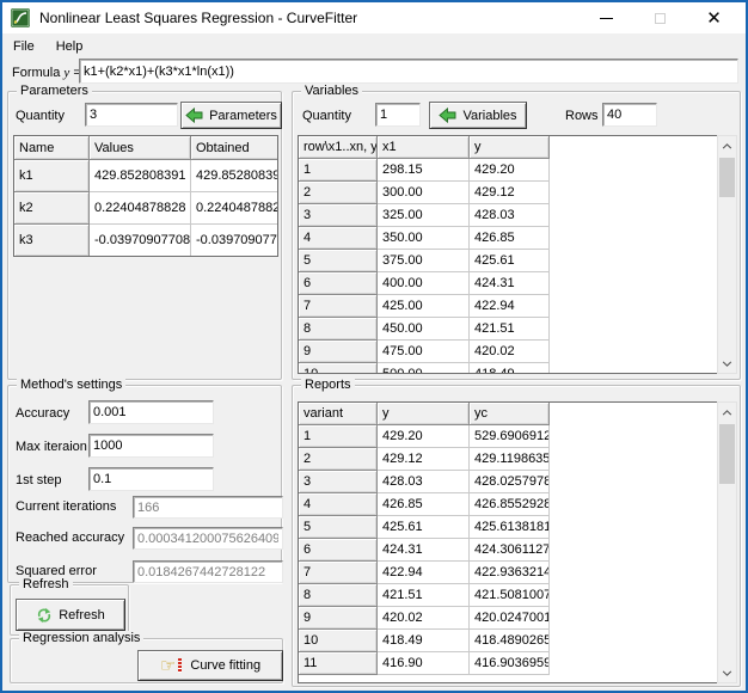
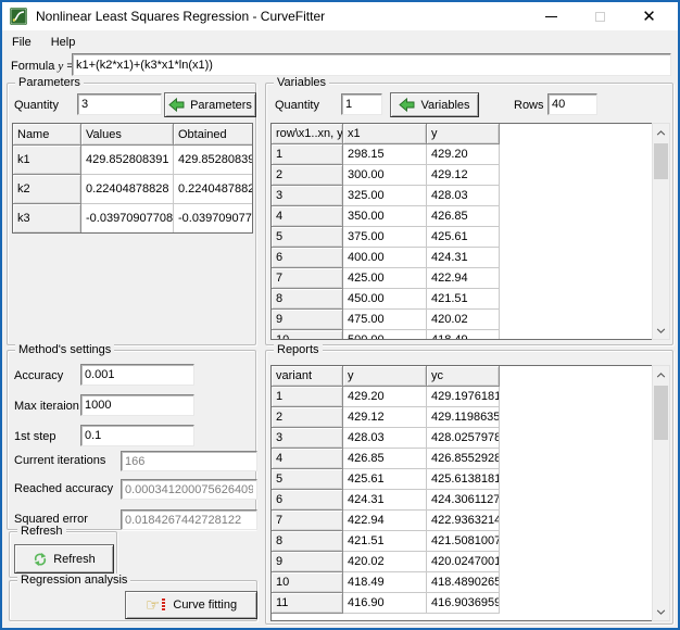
  Nonlinear Least Squares Regression - CurveFitter
  ✕
  File
  Help
  Formula y =
  k1+(k2*x1)+(k3*x1*ln(x1))
  Parameters
  Quantity
  3
  Parameters
  Name
  Values
  Obtained
  k1
  429.852808391
  429.85280839
  k2
  0.22404878828
  0.2240487882
  k3
  -0.03970907708
  -0.039709077
  Variables
  Quantity
  1
  Variables
  Rows
  40
  row\x1..xn, y
  x1
  y
  1
  298.15
  429.20
  2
  300.00
  429.12
  3
  325.00
  428.03
  4
  350.00
  426.85
  5
  375.00
  425.61
  6
  400.00
  424.31
  7
  425.00
  422.94
  8
  450.00
  421.51
  9
  475.00
  420.02
  Method's settings
  Accuracy
  0.001
  Max iteraion
  1000
  1st step
  0.1
  Current iterations
  166
  Reached accuracy
  0.000341200075626409
  Squared error
  0.0184267442728122
  Refresh
  Refresh
  Regression analysis
  ☞
  Curve fitting
  Reports
  variant
  y
  yc
  1
  429.20
- 529.6906912
+ 429.1976181
  2
  429.12
  429.1198635
  3
  428.03
  428.0257978
  4
  426.85
  426.8552928
  5
  425.61
  425.6138181
  6
  424.31
  424.3061127
  7
  422.94
  422.9363214
  8
  421.51
  421.5081007
  9
  420.02
  420.0247001
  10
  418.49
  418.4890265
  11
  416.90
  416.9036959
